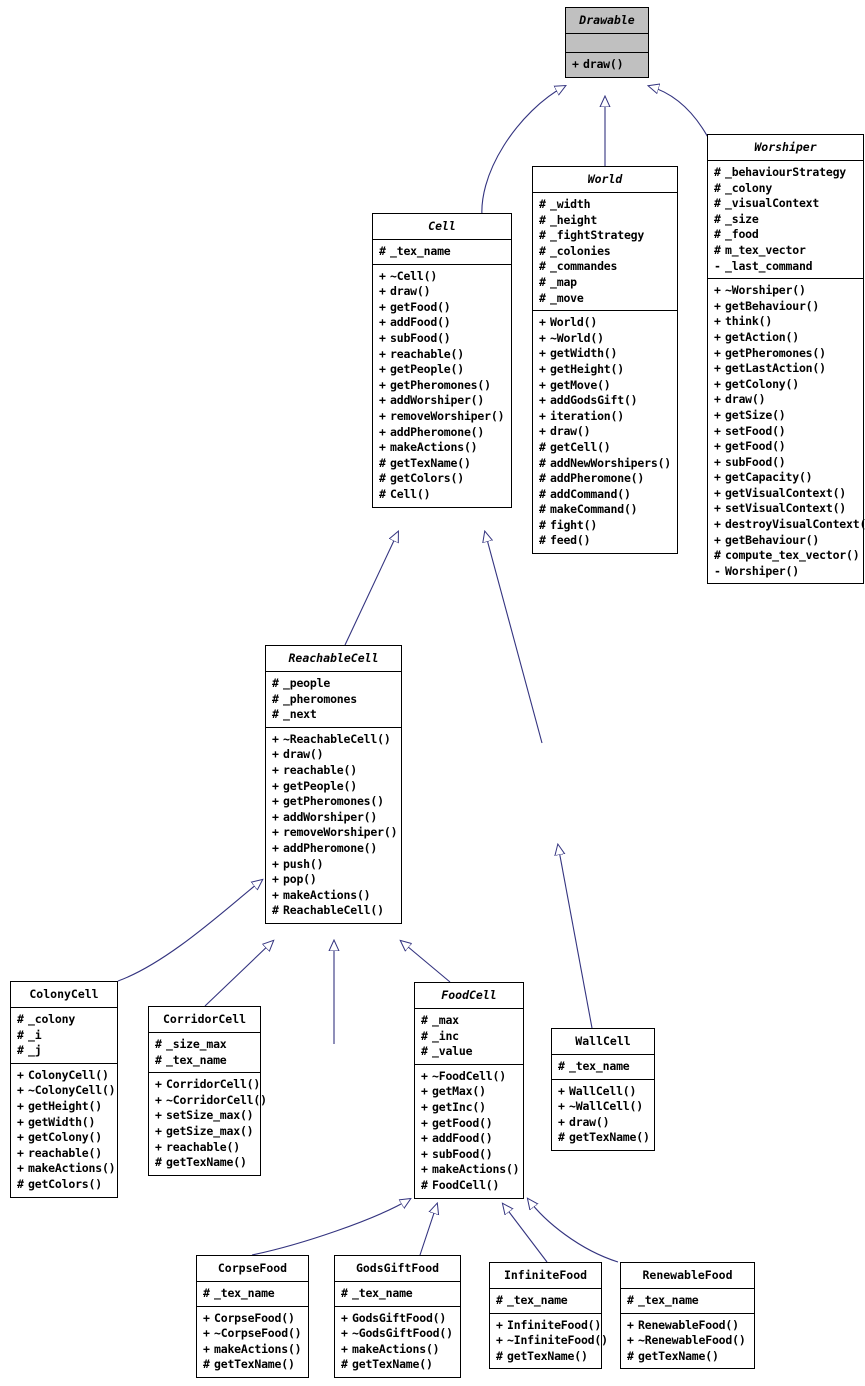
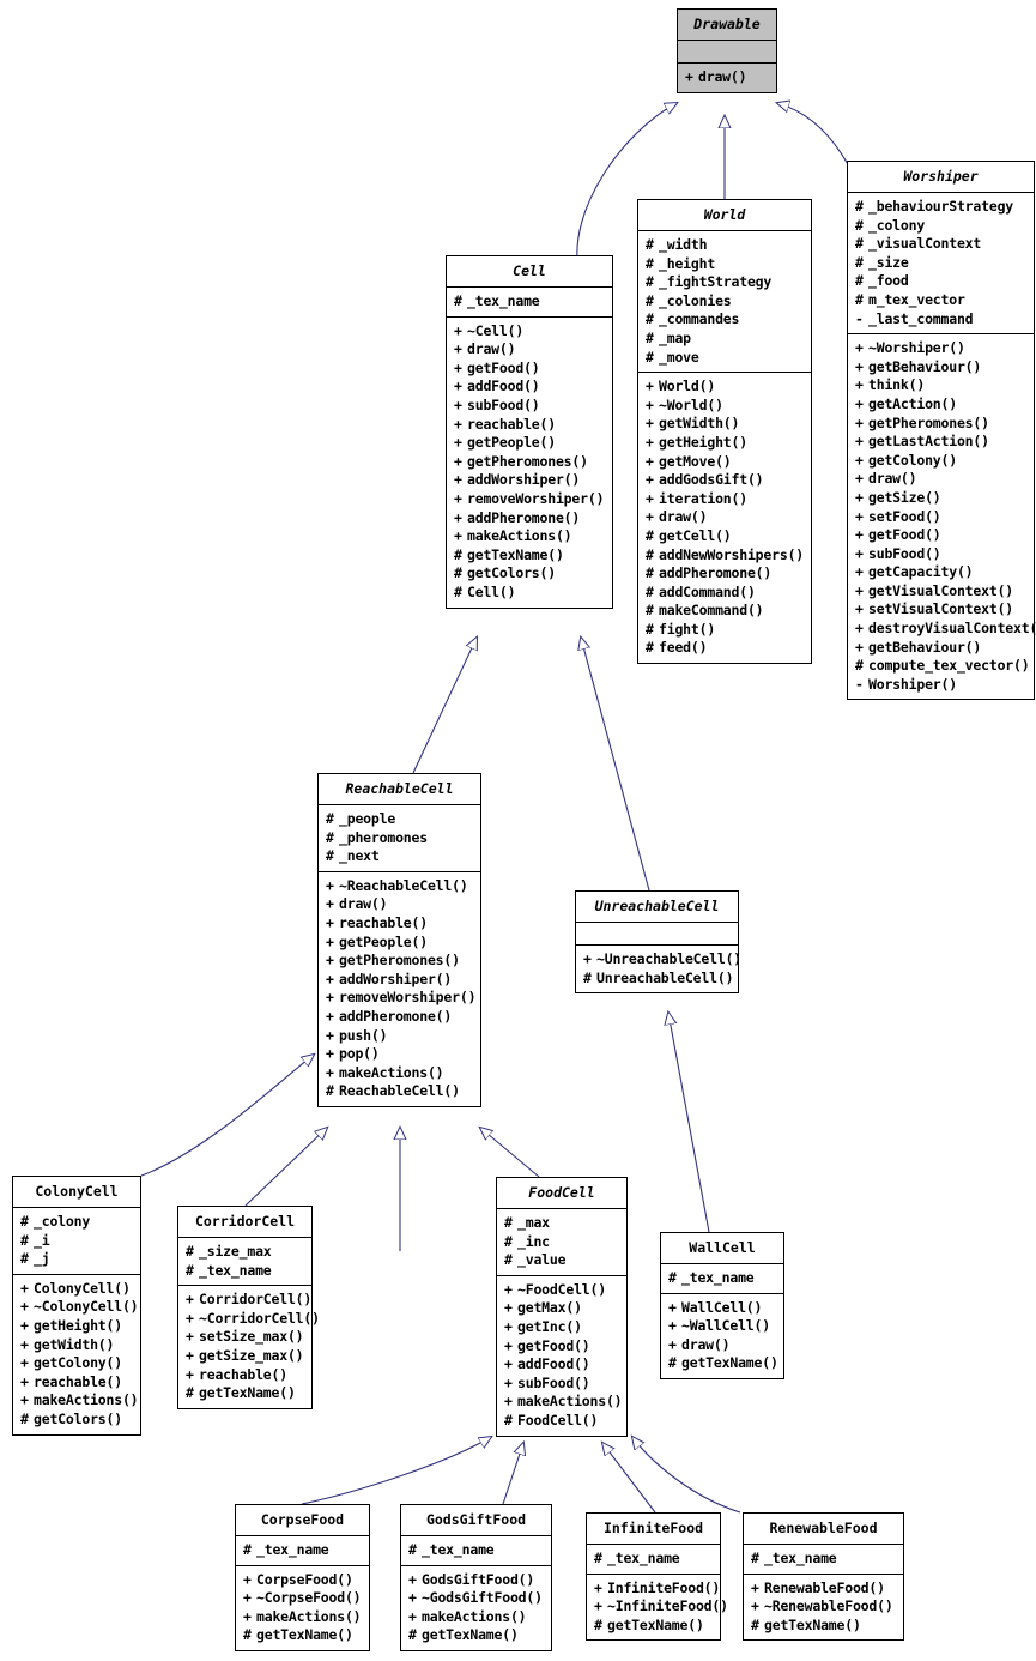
  Drawable
  + draw()
  World
  # _width
  # _height
  # _fightStrategy
  # _colonies
  # _commandes
  # _map
  # _move
  + World()
  + ~World()
  + getWidth()
  + getHeight()
  + getMove()
  + addGodsGift()
  + iteration()
  + draw()
  # getCell()
  # addNewWorshipers()
  # addPheromone()
  # addCommand()
  # makeCommand()
  # fight()
  # feed()
  Worshiper
  # _behaviourStrategy
  # _colony
  # _visualContext
  # _size
  # _food
  # m_tex_vector
  - _last_command
  + ~Worshiper()
  + getBehaviour()
  + think()
  + getAction()
  + getPheromones()
  + getLastAction()
  + getColony()
  + draw()
  + getSize()
  + setFood()
  + getFood()
  + subFood()
  + getCapacity()
  + getVisualContext()
  + setVisualContext()
  + destroyVisualContext(
  + getBehaviour()
  # compute_tex_vector()
  - Worshiper()
  Cell
  # _tex_name
  + ~Cell()
  + draw()
  + getFood()
  + addFood()
  + subFood()
  + reachable()
  + getPeople()
  + getPheromones()
  + addWorshiper()
  + removeWorshiper()
  + addPheromone()
  + makeActions()
  # getTexName()
  # getColors()
  # Cell()
  ReachableCell
  # _people
  # _pheromones
  # _next
  + ~ReachableCell()
  + draw()
  + reachable()
  + getPeople()
  + getPheromones()
  + addWorshiper()
  + removeWorshiper()
  + addPheromone()
  + push()
  + pop()
  + makeActions()
  # ReachableCell()
+ UnreachableCell
+ + ~UnreachableCell()
+ # UnreachableCell()
  ColonyCell
  # _colony
  # _i
  # _j
  + ColonyCell()
  + ~ColonyCell()
  + getHeight()
  + getWidth()
  + getColony()
  + reachable()
  + makeActions()
  # getColors()
  CorridorCell
  # _size_max
  # _tex_name
  + CorridorCell()
  + ~CorridorCell()
  + setSize_max()
  + getSize_max()
  + reachable()
  # getTexName()
  FoodCell
  # _max
  # _inc
  # _value
  + ~FoodCell()
  + getMax()
  + getInc()
  + getFood()
  + addFood()
  + subFood()
  + makeActions()
  # FoodCell()
  WallCell
  # _tex_name
  + WallCell()
  + ~WallCell()
  + draw()
  # getTexName()
  CorpseFood
  # _tex_name
  + CorpseFood()
  + ~CorpseFood()
  + makeActions()
  # getTexName()
  GodsGiftFood
  # _tex_name
  + GodsGiftFood()
  + ~GodsGiftFood()
  + makeActions()
  # getTexName()
  InfiniteFood
  # _tex_name
  + InfiniteFood()
  + ~InfiniteFood()
  # getTexName()
  RenewableFood
  # _tex_name
  + RenewableFood()
  + ~RenewableFood()
  # getTexName()
